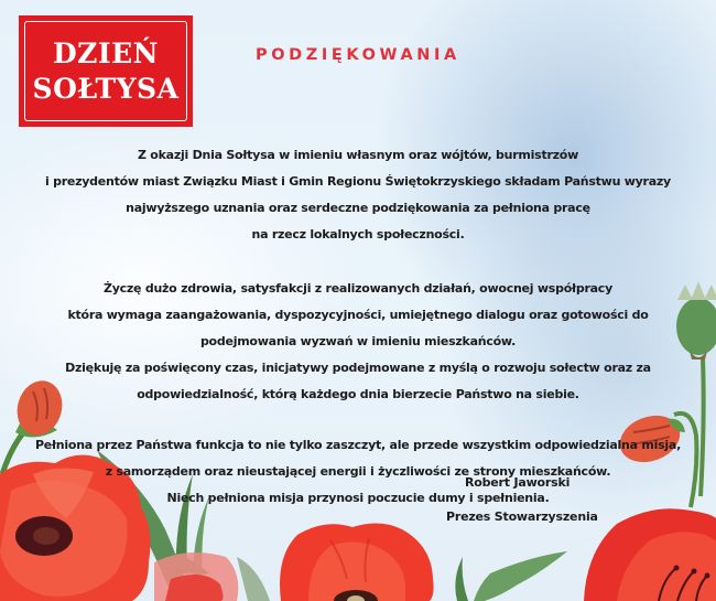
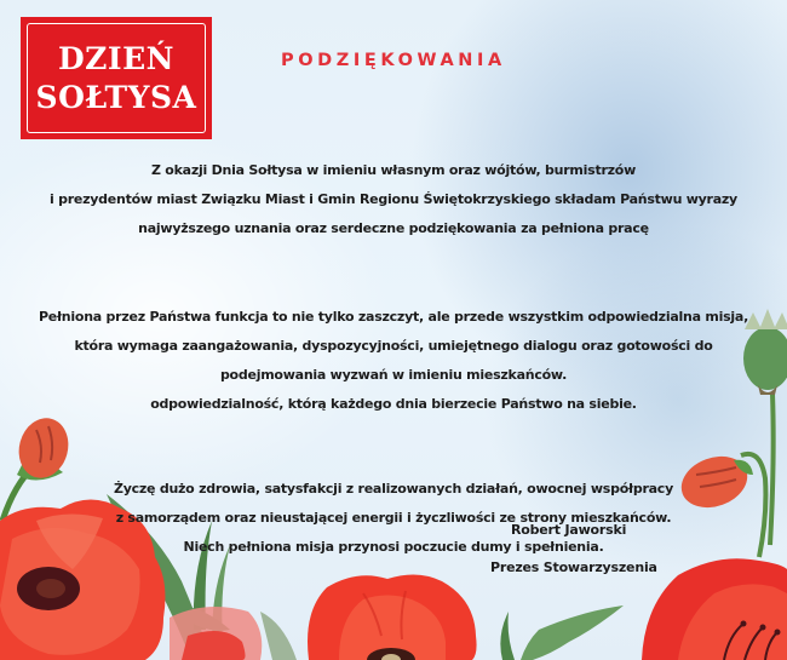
  DZIEŃ
  SOŁTYSA
  PODZIĘKOWANIA
  Z okazji Dnia Sołtysa w imieniu własnym oraz wójtów, burmistrzów
  i prezydentów miast Związku Miast i Gmin Regionu Świętokrzyskiego składam Państwu wyrazy
  najwyższego uznania oraz serdeczne podziękowania za pełniona pracę
- na rzecz lokalnych społeczności.
- Życzę dużo zdrowia, satysfakcji z realizowanych działań, owocnej współpracy
+ Pełniona przez Państwa funkcja to nie tylko zaszczyt, ale przede wszystkim odpowiedzialna misja,
  która wymaga zaangażowania, dyspozycyjności, umiejętnego dialogu oraz gotowości do
  podejmowania wyzwań w imieniu mieszkańców.
- Dziękuję za poświęcony czas, inicjatywy podejmowane z myślą o rozwoju sołectw oraz za
  odpowiedzialność, którą każdego dnia bierzecie Państwo na siebie.
- Pełniona przez Państwa funkcja to nie tylko zaszczyt, ale przede wszystkim odpowiedzialna misja,
+ Życzę dużo zdrowia, satysfakcji z realizowanych działań, owocnej współpracy
  z samorządem oraz nieustającej energii i życzliwości ze strony mieszkańców.
  Niech pełniona misja przynosi poczucie dumy i spełnienia.
  Robert Jaworski
  Prezes Stowarzyszenia
